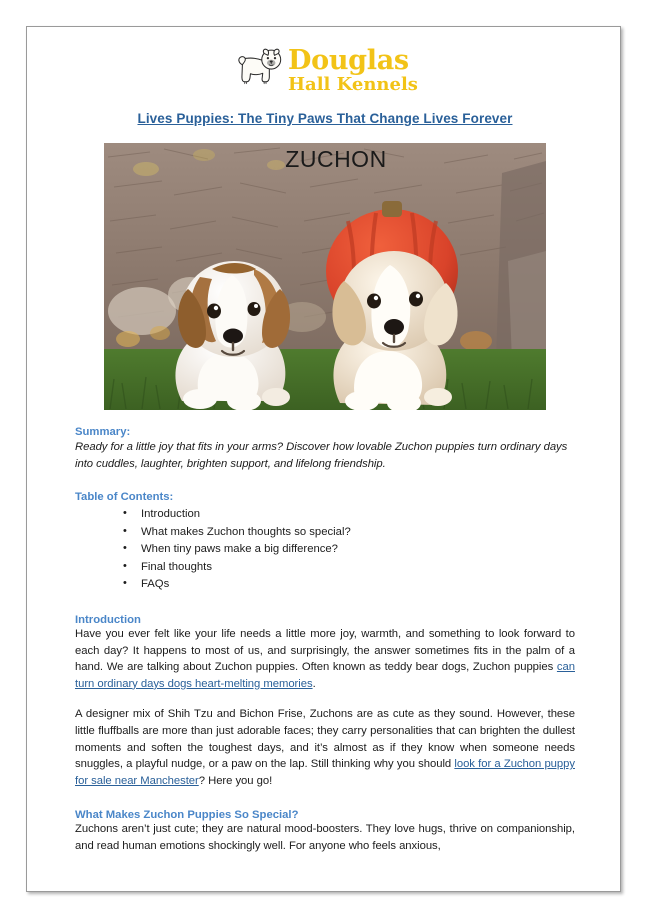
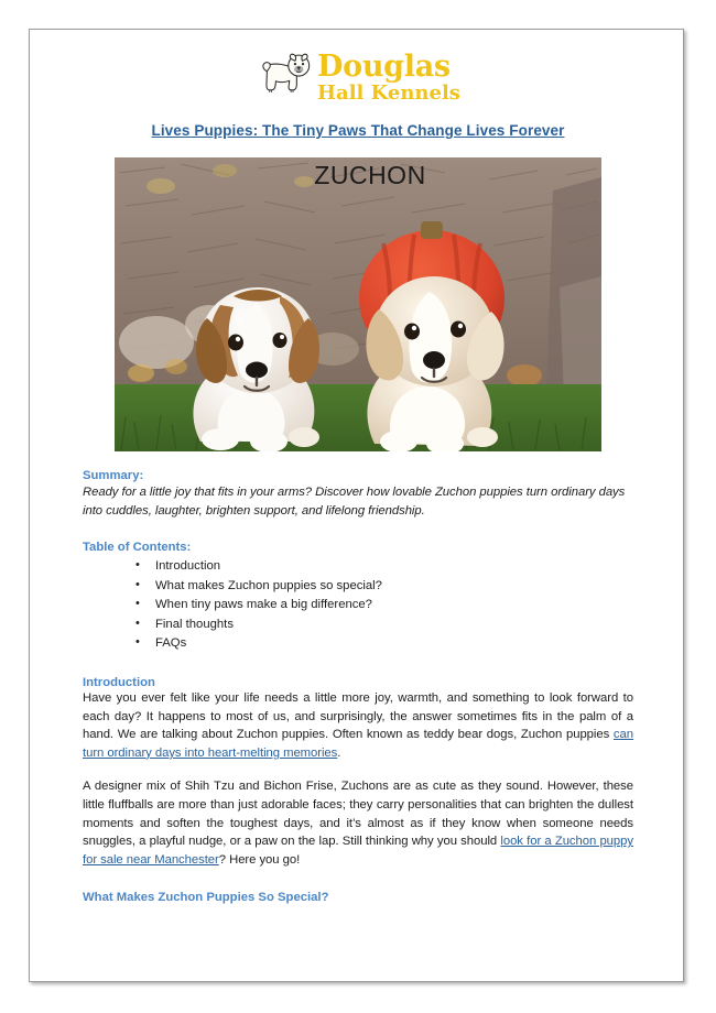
  Douglas
  Hall Kennels
  Lives Puppies: The Tiny Paws That Change Lives Forever
  ZUCHON
  Summary:
  Ready for a little joy that fits in your arms? Discover how lovable Zuchon puppies turn ordinary days into cuddles, laughter, brighten support, and lifelong friendship.
  Table of Contents:
  Introduction
- What makes Zuchon thoughts so special?
+ What makes Zuchon puppies so special?
  When tiny paws make a big difference?
  Final thoughts
  FAQs
  Introduction
- Have you ever felt like your life needs a little more joy, warmth, and something to look forward to each day? It happens to most of us, and surprisingly, the answer sometimes fits in the palm of a hand. We are talking about Zuchon puppies. Often known as teddy bear dogs, Zuchon puppies can turn ordinary days dogs heart-melting memories.
+ Have you ever felt like your life needs a little more joy, warmth, and something to look forward to each day? It happens to most of us, and surprisingly, the answer sometimes fits in the palm of a hand. We are talking about Zuchon puppies. Often known as teddy bear dogs, Zuchon puppies can turn ordinary days into heart-melting memories.
  A designer mix of Shih Tzu and Bichon Frise, Zuchons are as cute as they sound. However, these little fluffballs are more than just adorable faces; they carry personalities that can brighten the dullest moments and soften the toughest days, and it’s almost as if they know when someone needs snuggles, a playful nudge, or a paw on the lap. Still thinking why you should look for a Zuchon puppy for sale near Manchester? Here you go!
  What Makes Zuchon Puppies So Special?
- Zuchons aren’t just cute; they are natural mood-boosters. They love hugs, thrive on companionship, and read human emotions shockingly well. For anyone who feels anxious,
